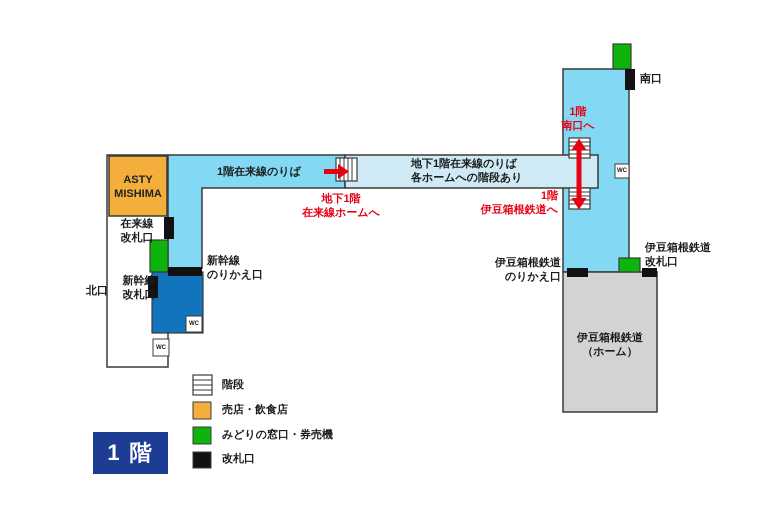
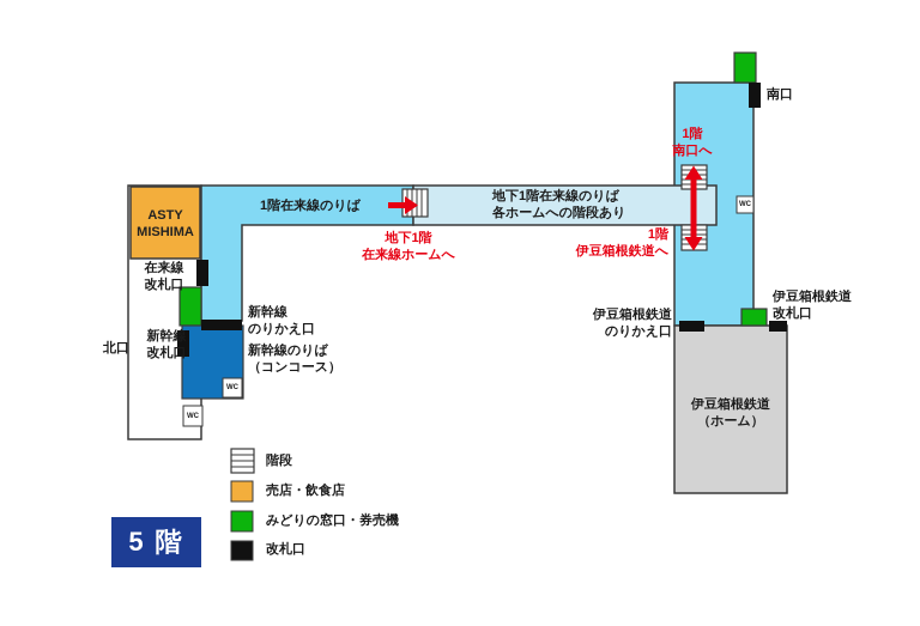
  ASTY
  MISHIMA
  在来線
  改札口
  新幹線
  改札口
  北口
  1階在来線のりば
  地下1階
  在来線ホームへ
  地下1階在来線のりば
  各ホームへの階段あり
  新幹線
  のりかえ口
+ 新幹線のりば
+ （コンコース）
  1階
  南口へ
  南口
  1階
  伊豆箱根鉄道へ
  伊豆箱根鉄道
  のりかえ口
  伊豆箱根鉄道
  改札口
  伊豆箱根鉄道
  （ホーム）
  階段
  売店・飲食店
  みどりの窓口・券売機
  改札口
- 1 階
+ 5 階
